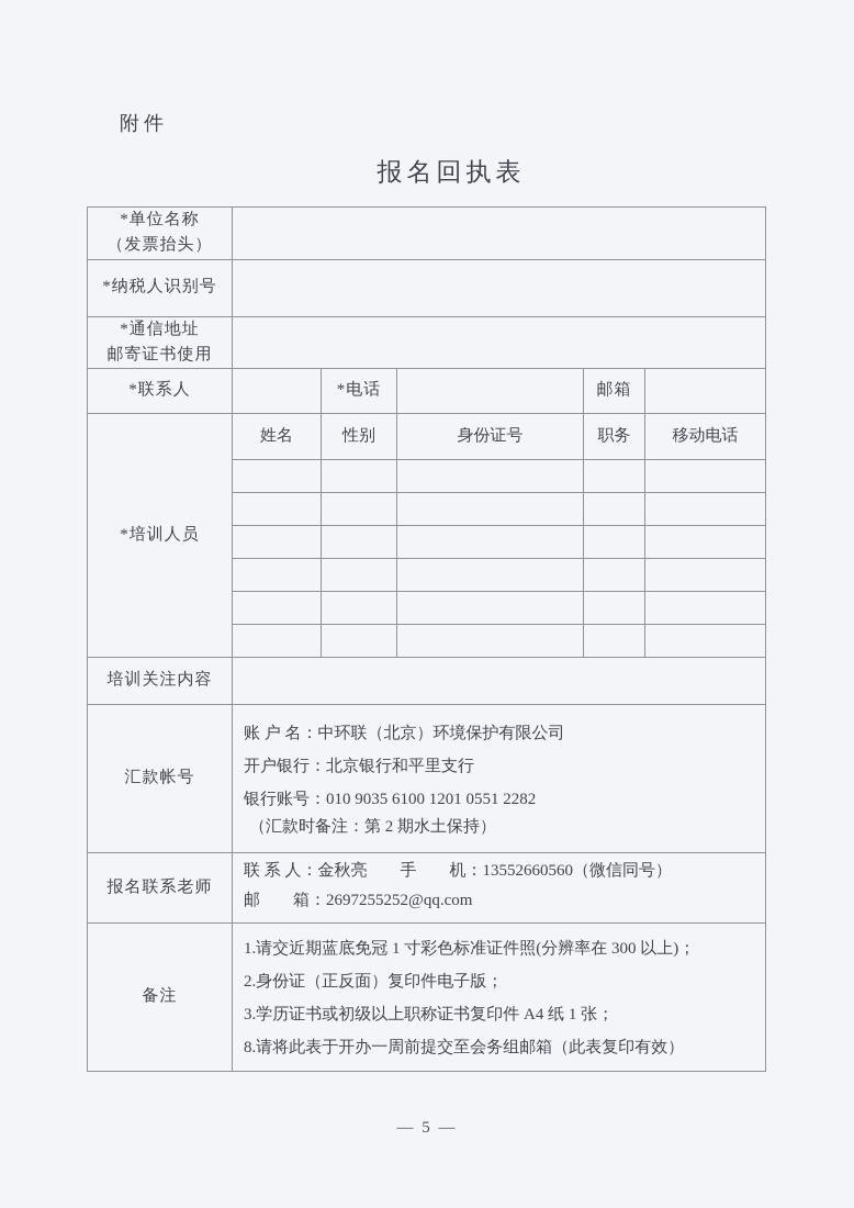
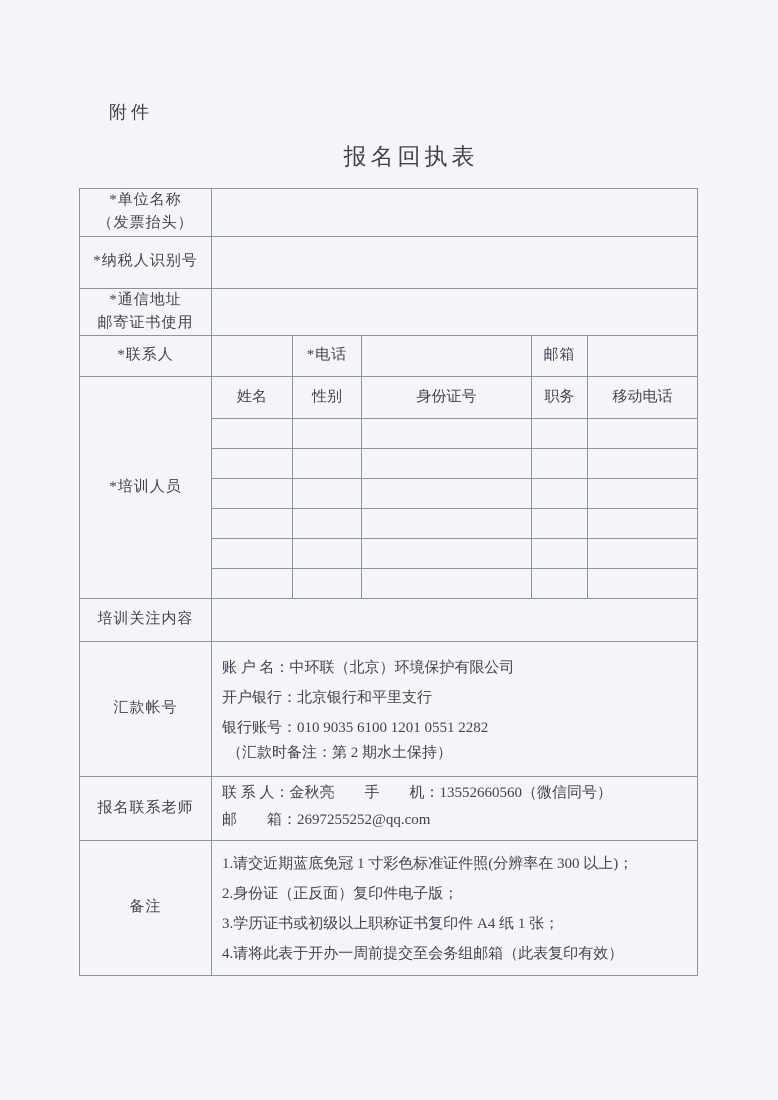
  附件
  报名回执表
  *单位名称 （发票抬头）
  *纳税人识别号
  *通信地址 邮寄证书使用
  *联系人		*电话		邮箱
  *培训人员	姓名	性别	身份证号	职务	移动电话
  培训关注内容
  汇款帐号	账 户 名：中环联（北京）环境保护有限公司 开户银行：北京银行和平里支行 银行账号：010 9035 6100 1201 0551 2282 （汇款时备注：第 2 期水土保持）
  报名联系老师	联 系 人：金秋亮 手 机：13552660560（微信同号） 邮 箱：2697255252@qq.com
- 备注	1.请交近期蓝底免冠 1 寸彩色标准证件照(分辨率在 300 以上)； 2.身份证（正反面）复印件电子版； 3.学历证书或初级以上职称证书复印件 A4 纸 1 张； 8.请将此表于开办一周前提交至会务组邮箱（此表复印有效）
+ 备注	1.请交近期蓝底免冠 1 寸彩色标准证件照(分辨率在 300 以上)； 2.身份证（正反面）复印件电子版； 3.学历证书或初级以上职称证书复印件 A4 纸 1 张； 4.请将此表于开办一周前提交至会务组邮箱（此表复印有效）
- — 5 —
